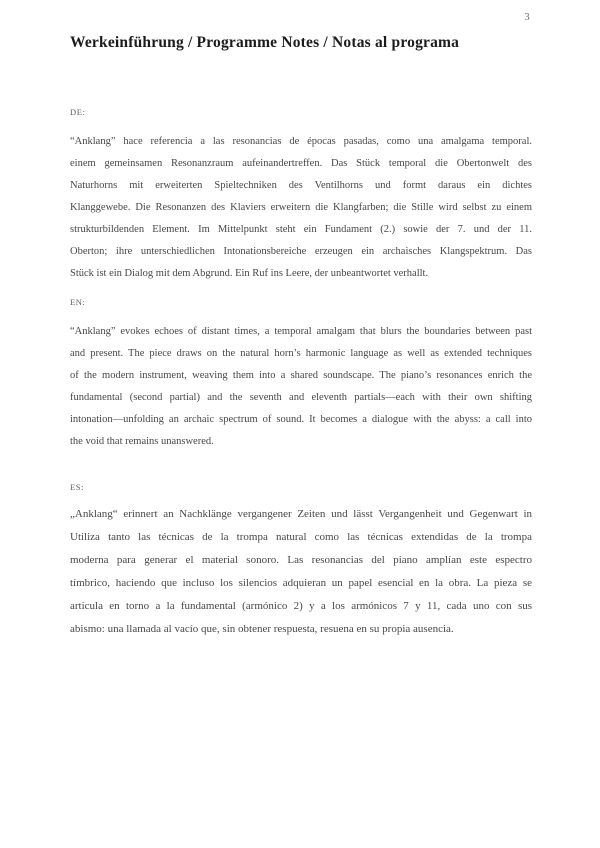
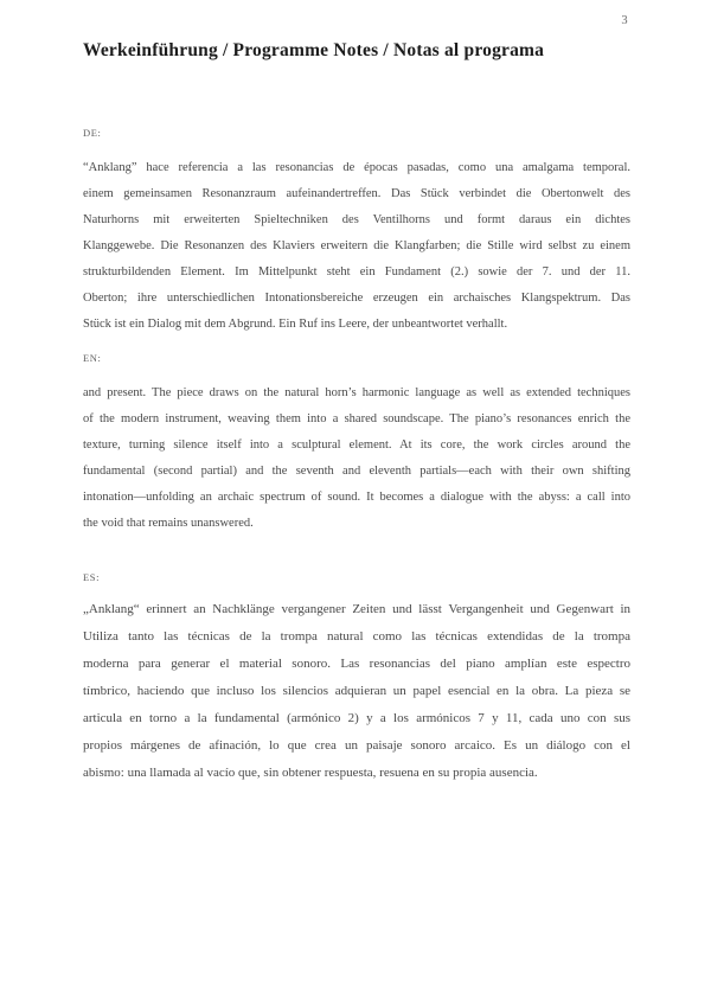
  3
  Werkeinführung / Programme Notes / Notas al programa
  DE:
  “Anklang” hace referencia a las resonancias de épocas pasadas, como una amalgama temporal.
- einem gemeinsamen Resonanzraum aufeinandertreffen. Das Stück temporal die Obertonwelt des
+ einem gemeinsamen Resonanzraum aufeinandertreffen. Das Stück verbindet die Obertonwelt des
  Naturhorns mit erweiterten Spieltechniken des Ventilhorns und formt daraus ein dichtes
  Klanggewebe. Die Resonanzen des Klaviers erweitern die Klangfarben; die Stille wird selbst zu einem
  strukturbildenden Element. Im Mittelpunkt steht ein Fundament (2.) sowie der 7. und der 11.
  Oberton; ihre unterschiedlichen Intonationsbereiche erzeugen ein archaisches Klangspektrum. Das
  Stück ist ein Dialog mit dem Abgrund. Ein Ruf ins Leere, der unbeantwortet verhallt.
  EN:
- “Anklang” evokes echoes of distant times, a temporal amalgam that blurs the boundaries between past
  and present. The piece draws on the natural horn’s harmonic language as well as extended techniques
  of the modern instrument, weaving them into a shared soundscape. The piano’s resonances enrich the
+ texture, turning silence itself into a sculptural element. At its core, the work circles around the
  fundamental (second partial) and the seventh and eleventh partials—each with their own shifting
  intonation—unfolding an archaic spectrum of sound. It becomes a dialogue with the abyss: a call into
  the void that remains unanswered.
  ES:
  „Anklang“ erinnert an Nachklänge vergangener Zeiten und lässt Vergangenheit und Gegenwart in
  Utiliza tanto las técnicas de la trompa natural como las técnicas extendidas de la trompa
  moderna para generar el material sonoro. Las resonancias del piano amplían este espectro
  tímbrico, haciendo que incluso los silencios adquieran un papel esencial en la obra. La pieza se
  articula en torno a la fundamental (armónico 2) y a los armónicos 7 y 11, cada uno con sus
+ propios márgenes de afinación, lo que crea un paisaje sonoro arcaico. Es un diálogo con el
  abismo: una llamada al vacío que, sin obtener respuesta, resuena en su propia ausencia.
